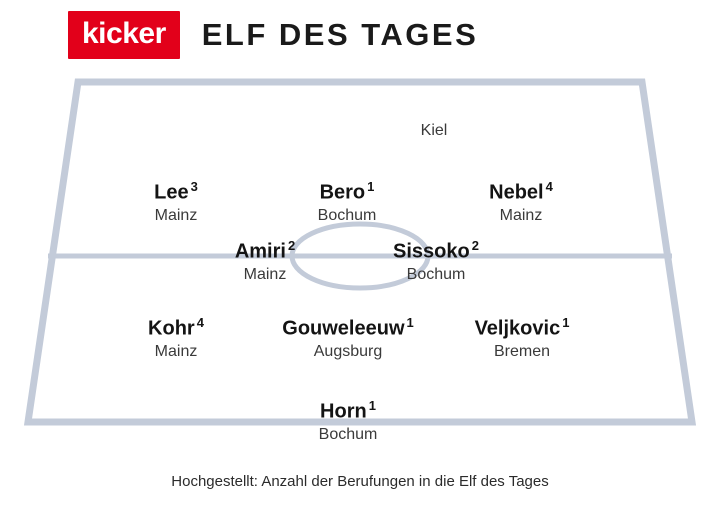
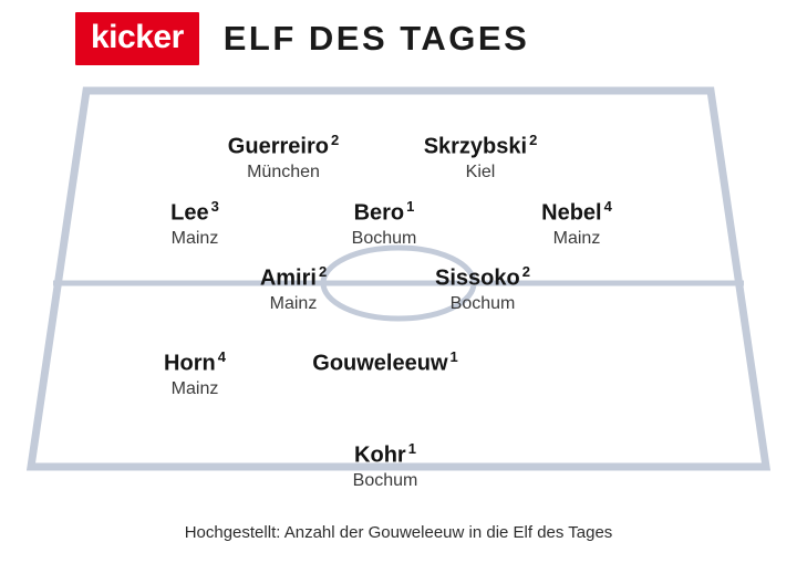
  kicker
  ELF DES TAGES
+ Guerreiro 2
+ München
+ Skrzybski 2
  Kiel
  Lee 3
  Mainz
  Bero 1
  Bochum
  Nebel 4
  Mainz
  Amiri 2
  Mainz
  Sissoko 2
  Bochum
- Kohr 4
+ Horn 4
  Mainz
  Gouweleeuw 1
- Augsburg
- Veljkovic 1
- Bremen
- Horn 1
+ Kohr 1
  Bochum
- Hochgestellt: Anzahl der Berufungen in die Elf des Tages
+ Hochgestellt: Anzahl der Gouweleeuw in die Elf des Tages
